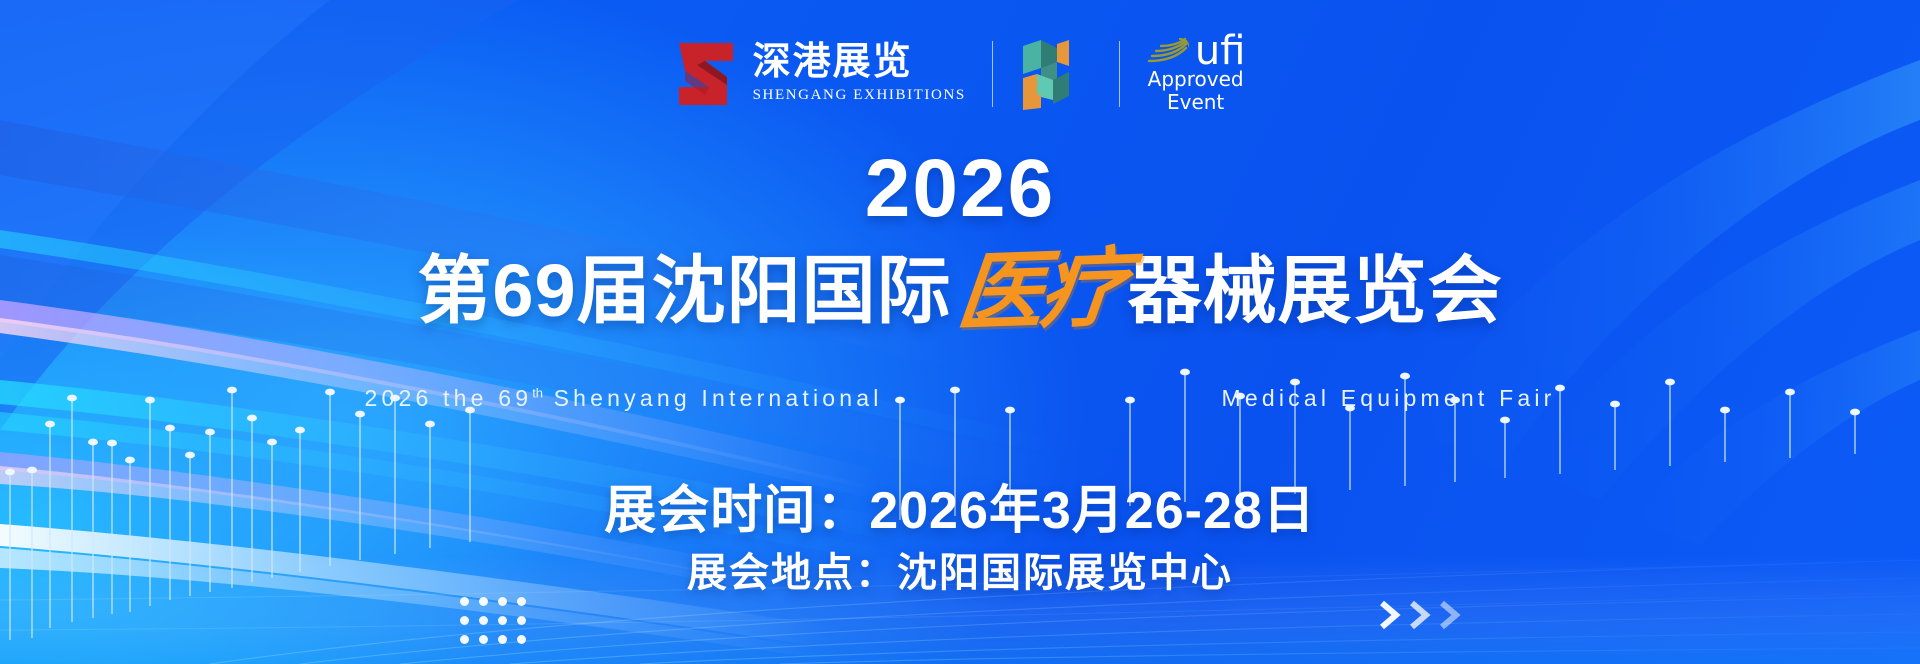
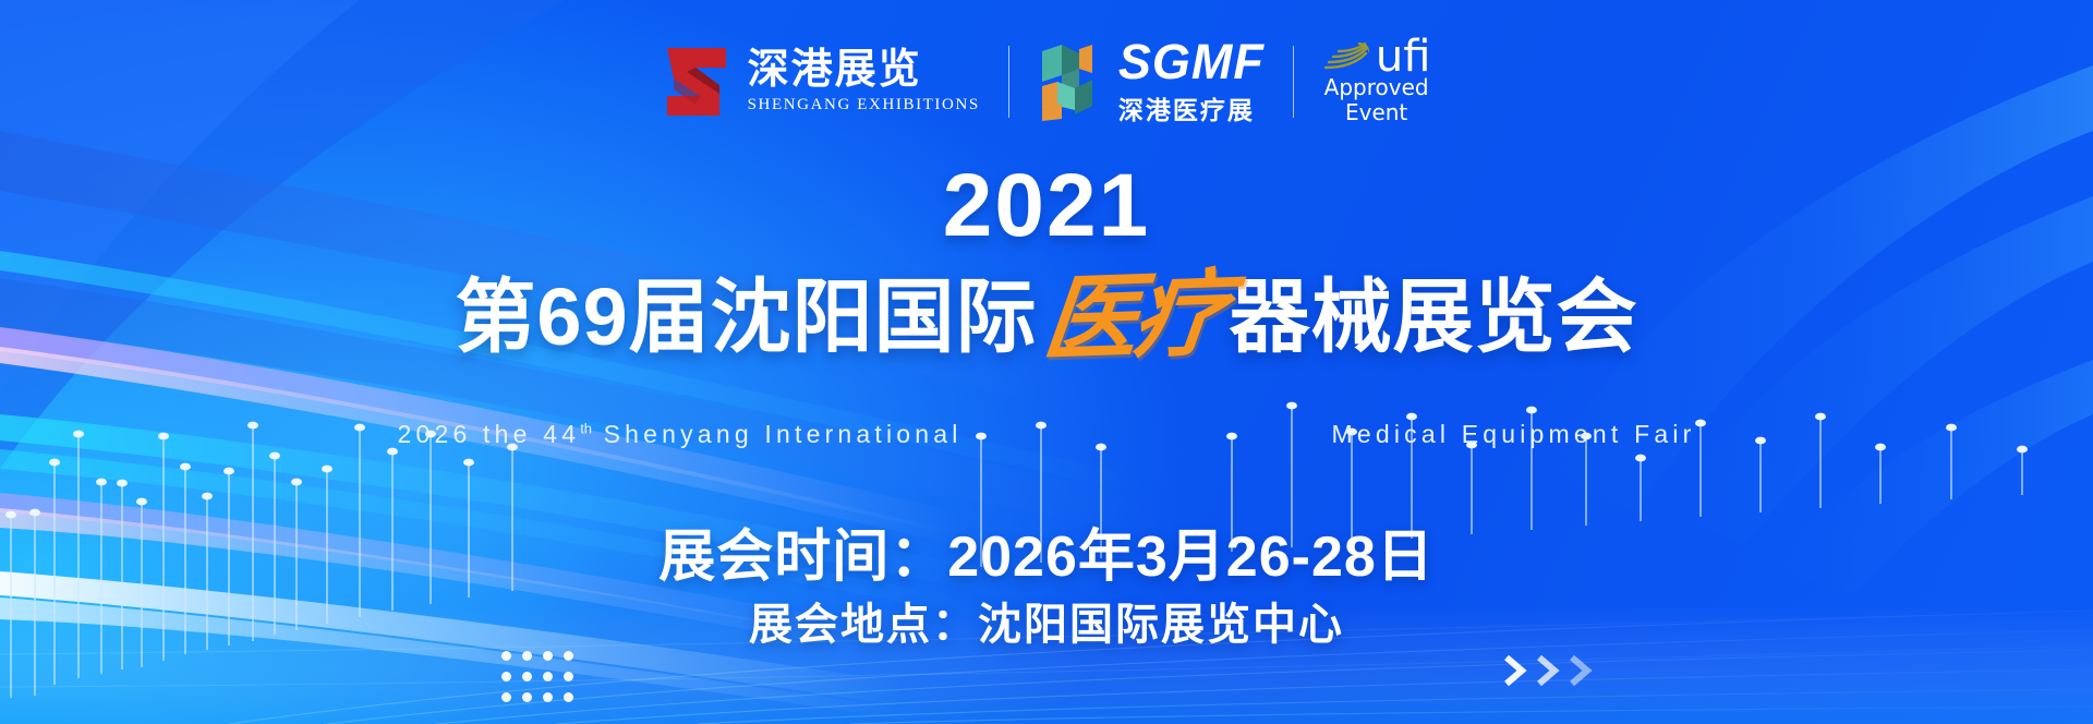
  深港展览
  SHENGANG EXHIBITIONS
+ SGMF
+ 深港医疗展
  ufi
  Approved
  Event
- 2026
+ 2021
  第69届沈阳国际
  器械展览会
- 2026 the 69th Shenyang International Medical Equipment Fair
+ 2026 the 44th Shenyang International Medical Equipment Fair
  展会时间：2026年3月26-28日
  展会地点：沈阳国际展览中心
